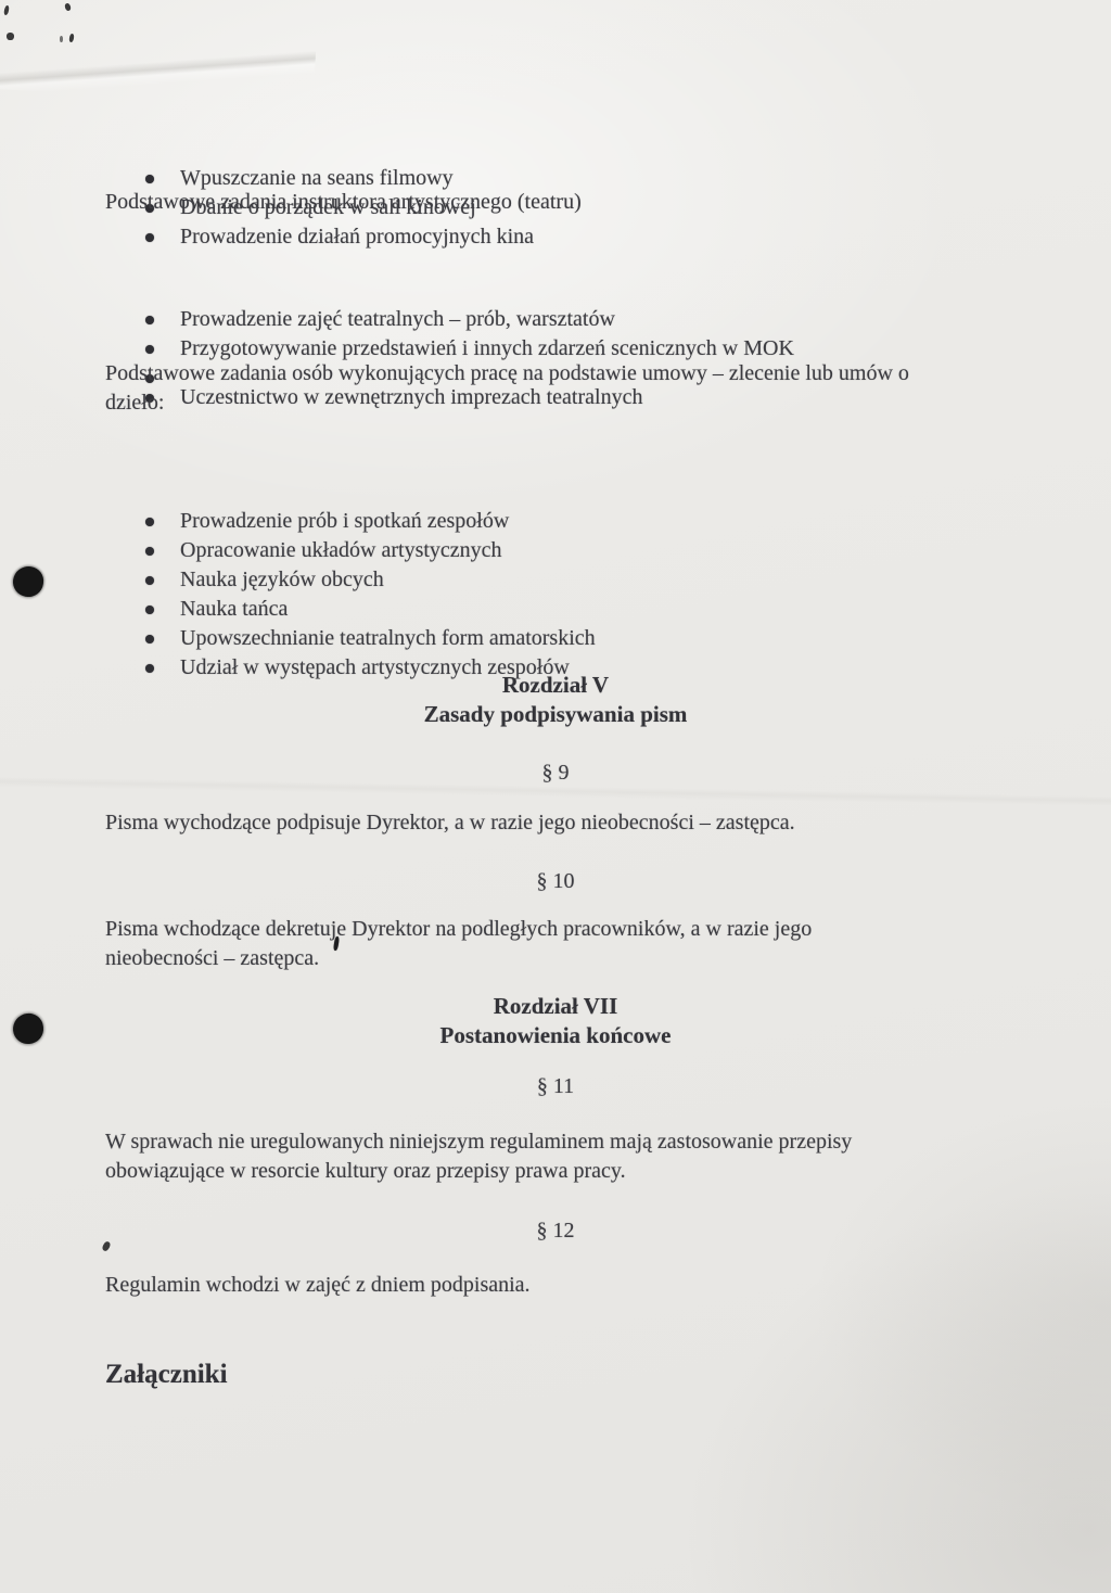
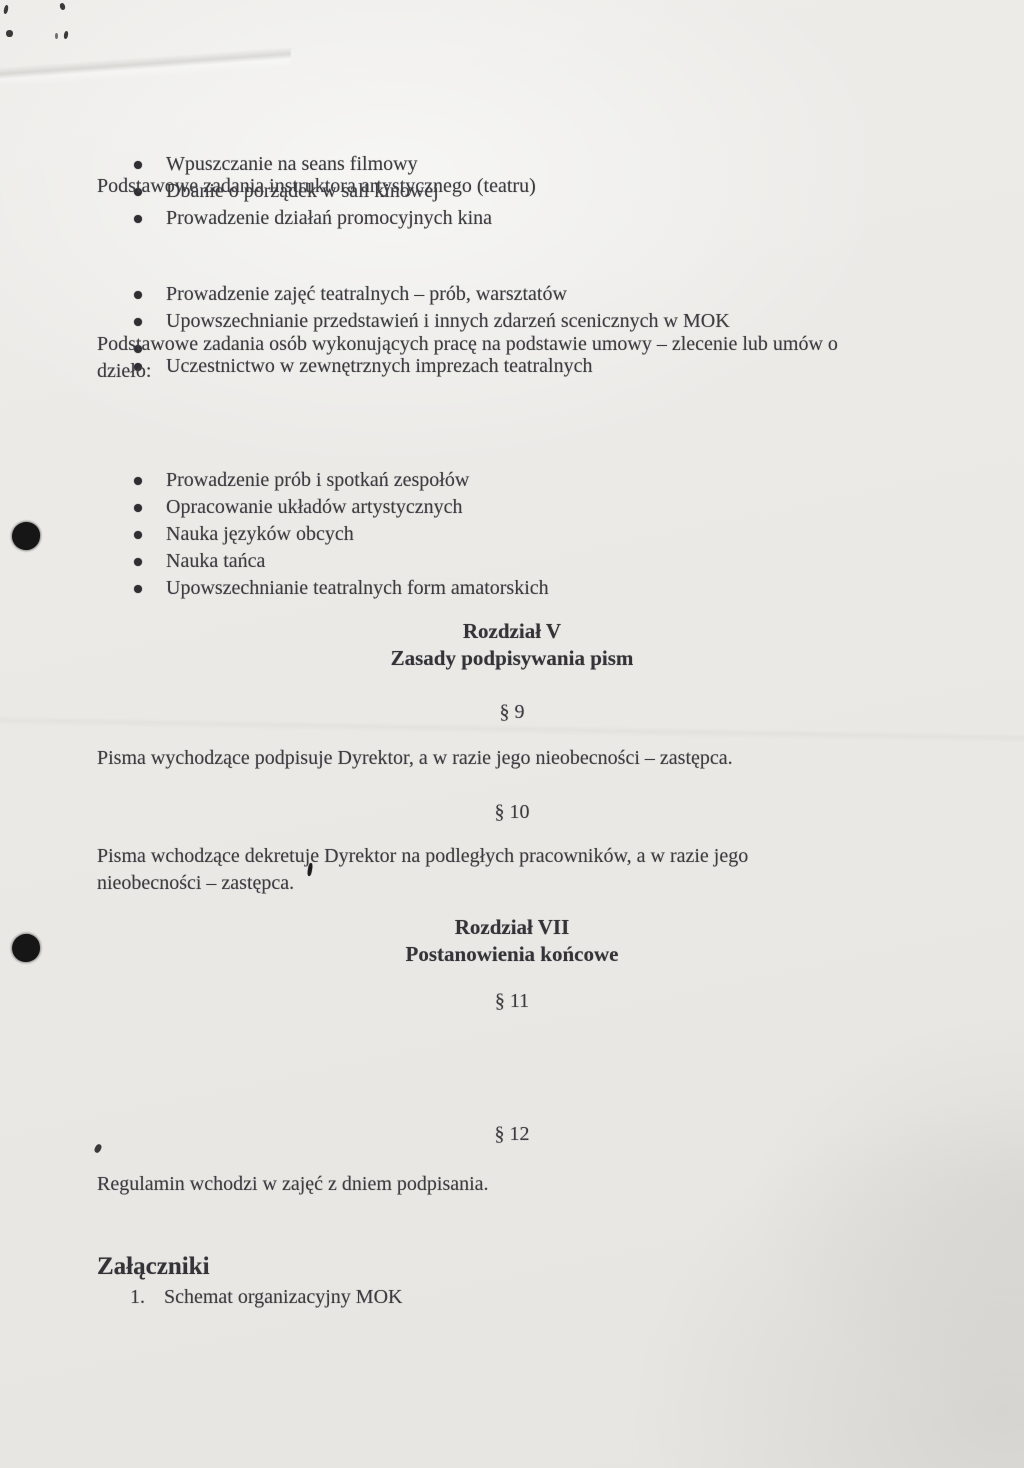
  Wpuszczanie na seans filmowy
  Dbanie o porządek w sali kinowej
  Prowadzenie działań promocyjnych kina
  Podstawowe zadania instruktora artystycznego (teatru)
  Prowadzenie zajęć teatralnych – prób, warsztatów
- Przygotowywanie przedstawień i innych zdarzeń scenicznych w MOK
+ Upowszechnianie przedstawień i innych zdarzeń scenicznych w MOK
  Uczestnictwo w zewnętrznych imprezach teatralnych
  Podstawowe zadania osób wykonujących pracę na podstawie umowy – zlecenie lub umów o dzieło:
  Prowadzenie prób i spotkań zespołów
  Opracowanie układów artystycznych
  Nauka języków obcych
  Nauka tańca
  Upowszechnianie teatralnych form amatorskich
- Udział w występach artystycznych zespołów
  Rozdział V
  Zasady podpisywania pism
  § 9
  Pisma wychodzące podpisuje Dyrektor, a w razie jego nieobecności – zastępca.
  § 10
  Pisma wchodzące dekretuje Dyrektor na podległych pracowników, a w razie jego nieobecności – zastępca.
  Rozdział VII
  Postanowienia końcowe
  § 11
- W sprawach nie uregulowanych niniejszym regulaminem mają zastosowanie przepisy obowiązujące w resorcie kultury oraz przepisy prawa pracy.
  § 12
  Regulamin wchodzi w zajęć z dniem podpisania.
  Załączniki
+ 1.
+ Schemat organizacyjny MOK
